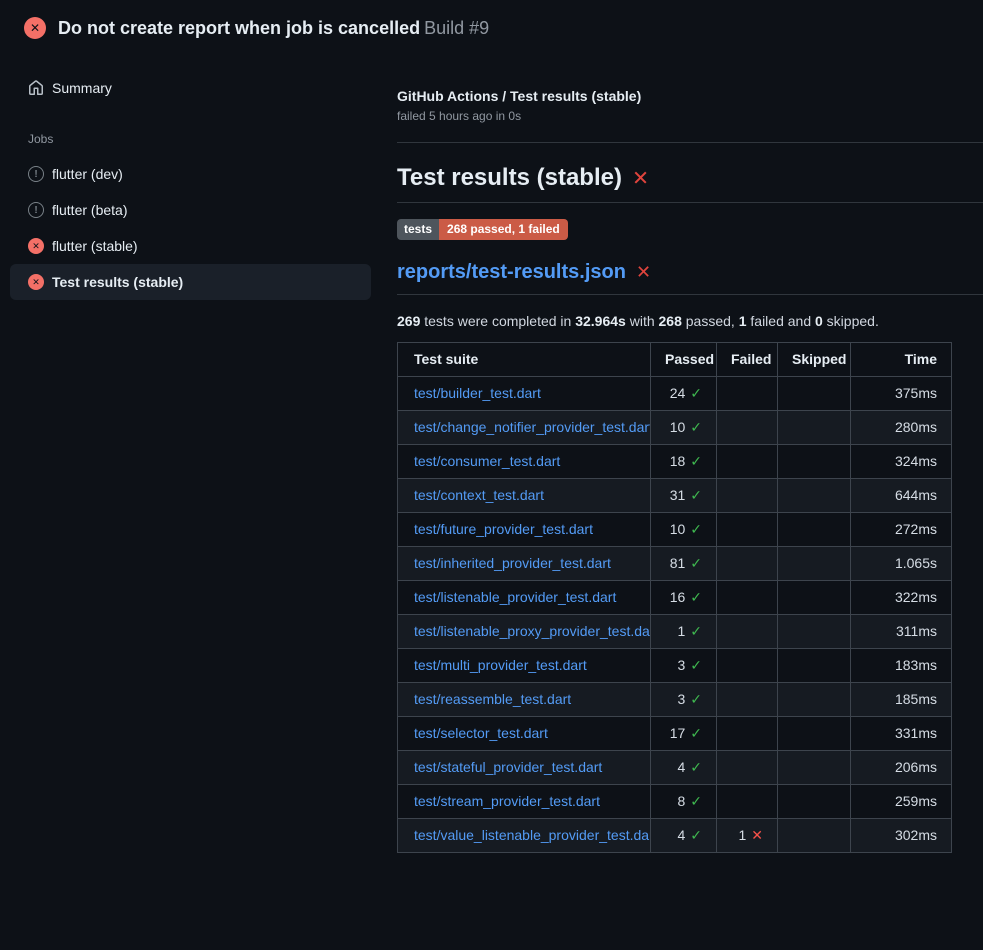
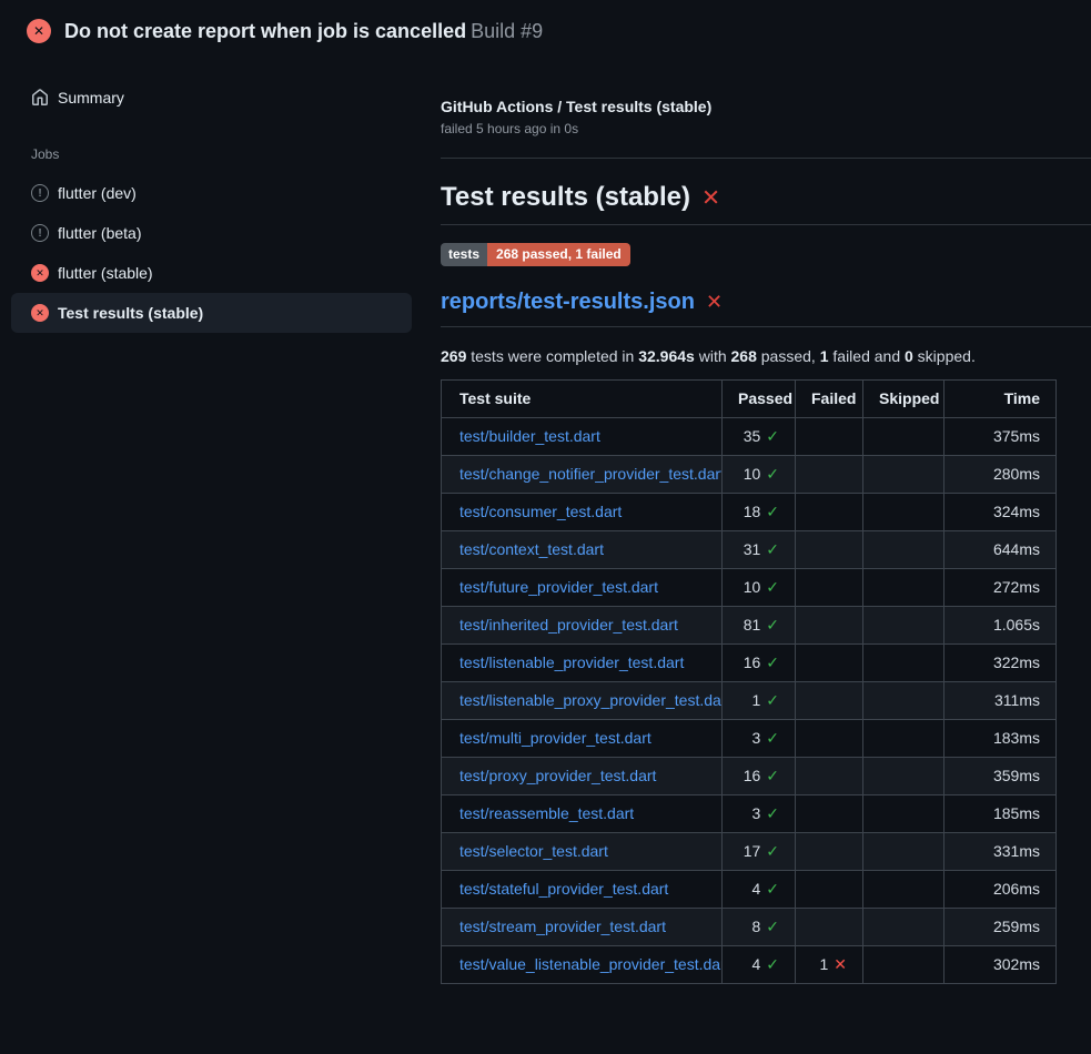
  ✕
  Do not create report when job is cancelled Build #9
  Summary
  Jobs
  !
  flutter (dev)
  !
  flutter (beta)
  ✕
  flutter (stable)
  ✕
  Test results (stable)
  GitHub Actions / Test results (stable)
  failed 5 hours ago in 0s
  Test results (stable)
  ✕
  tests
  268 passed, 1 failed
  reports/test-results.json
  ✕
  269 tests were completed in 32.964s with 268 passed, 1 failed and 0 skipped.
  Test suite	Passed	Failed	Skipped	Time
- test/builder_test.dart	24 ✓			375ms
+ test/builder_test.dart	35 ✓			375ms
  test/change_notifier_provider_test.dar	10 ✓			280ms
  test/consumer_test.dart	18 ✓			324ms
  test/context_test.dart	31 ✓			644ms
  test/future_provider_test.dart	10 ✓			272ms
  test/inherited_provider_test.dart	81 ✓			1.065s
  test/listenable_provider_test.dart	16 ✓			322ms
  test/listenable_proxy_provider_test.da	1 ✓			311ms
  test/multi_provider_test.dart	3 ✓			183ms
+ test/proxy_provider_test.dart	16 ✓			359ms
  test/reassemble_test.dart	3 ✓			185ms
  test/selector_test.dart	17 ✓			331ms
  test/stateful_provider_test.dart	4 ✓			206ms
  test/stream_provider_test.dart	8 ✓			259ms
  test/value_listenable_provider_test.da	4 ✓	1 ✕		302ms
